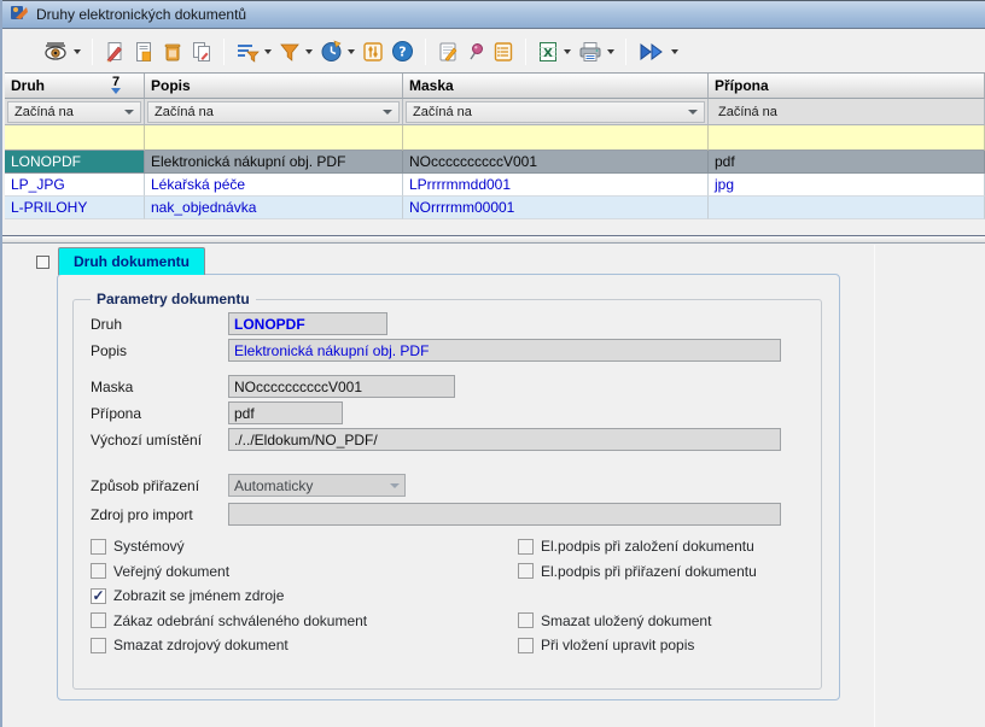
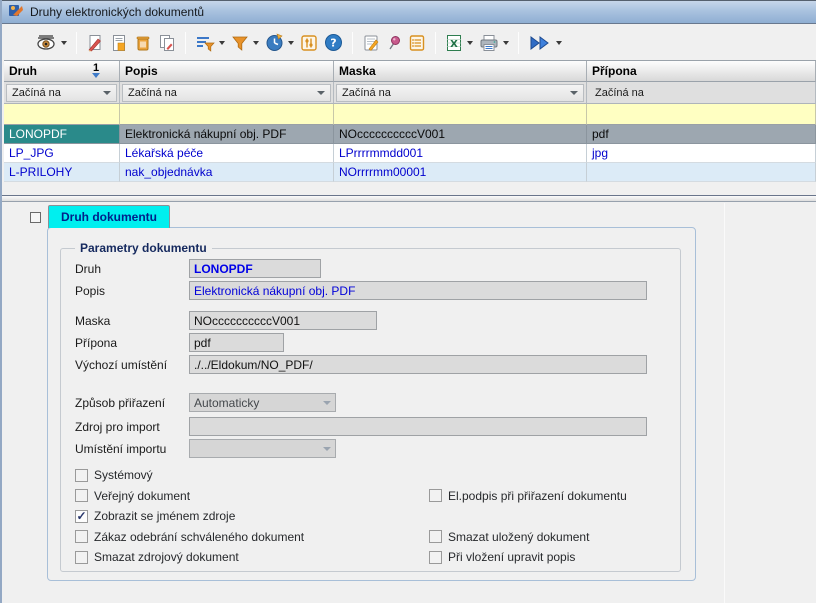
  Druhy elektronických dokumentů
  ?
  X
  Druh
- 7
+ 1
  Popis
  Maska
  Přípona
  Začíná na
  Začíná na
  Začíná na
  Začíná na
  LONOPDF
  Elektronická nákupní obj. PDF
  NOccccccccccV001
  pdf
  LP_JPG
  Lékařská péče
  LPrrrrmmdd001
  jpg
  L-PRILOHY
  nak_objednávka
  NOrrrrmm00001
  Druh dokumentu
  Parametry dokumentu
  Druh
  LONOPDF
  Popis
  Elektronická nákupní obj. PDF
  Maska
  NOccccccccccV001
  Přípona
  pdf
  Výchozí umístění
  ./../Eldokum/NO_PDF/
  Způsob přiřazení
  Automaticky
  Zdroj pro import
+ Umístění importu
  Systémový
- El.podpis při založení dokumentu
  Veřejný dokument
  El.podpis při přiřazení dokumentu
  Zobrazit se jménem zdroje
  Zákaz odebrání schváleného dokument
  Smazat uložený dokument
  Smazat zdrojový dokument
  Při vložení upravit popis
